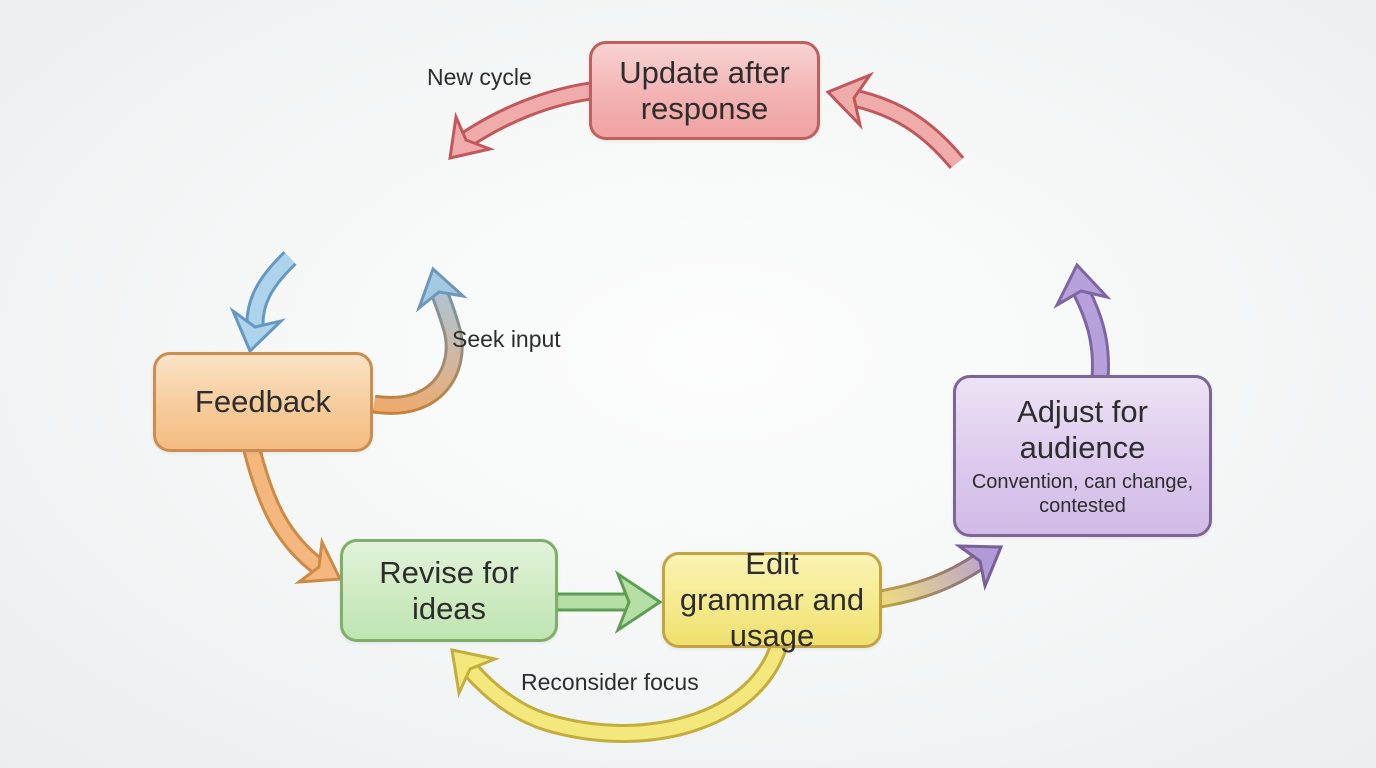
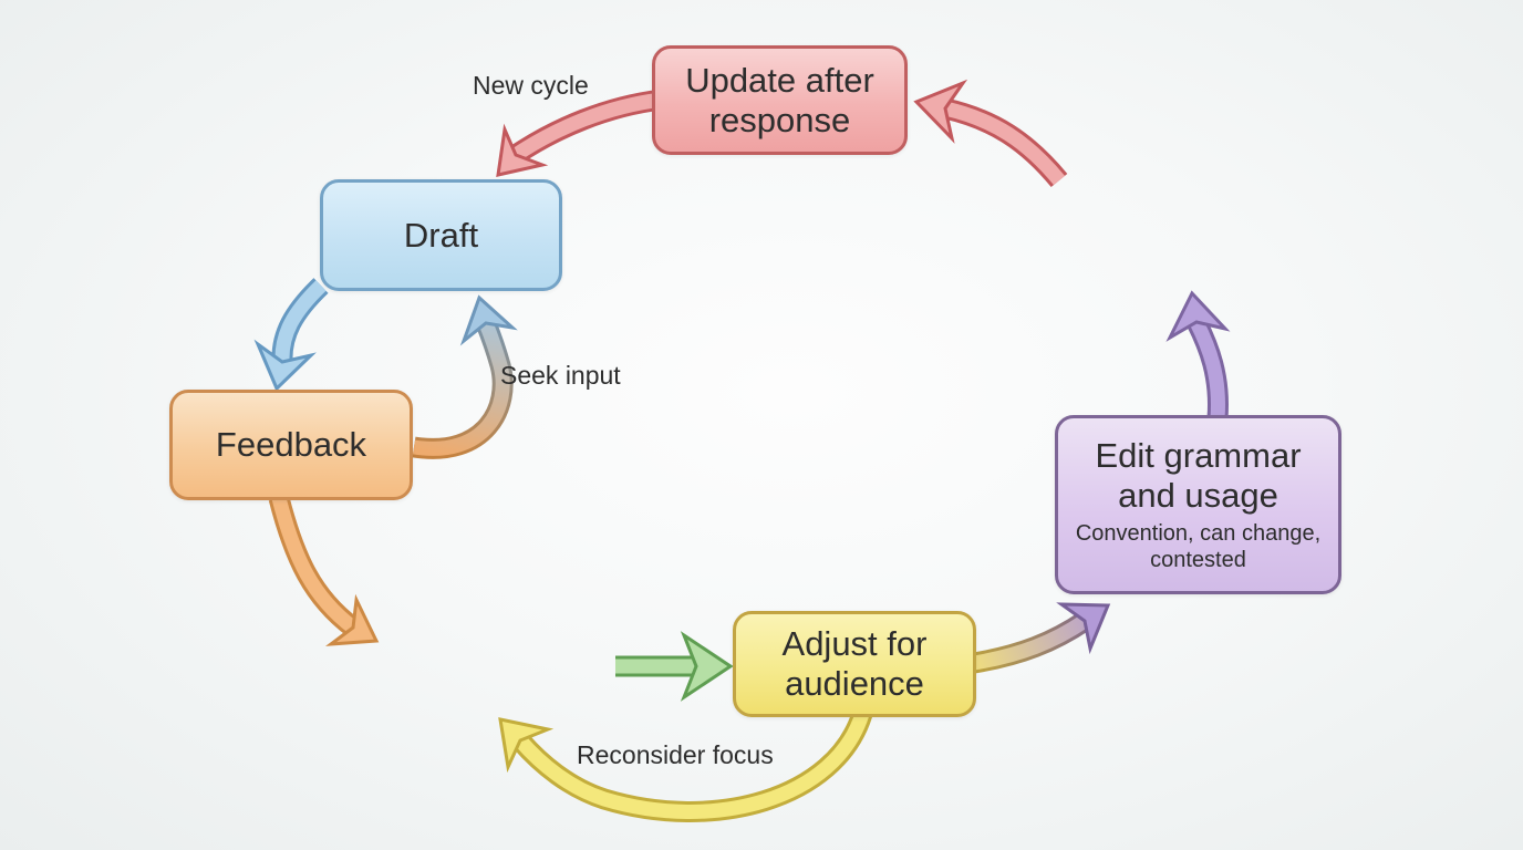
  Update after response
+ Draft
  Feedback
- Adjust for audience
+ Edit grammar and usage
  Convention, can change, contested
- Revise for ideas
- Edit grammar and usage
+ Adjust for audience
  New cycle
  Seek input
  Reconsider focus
